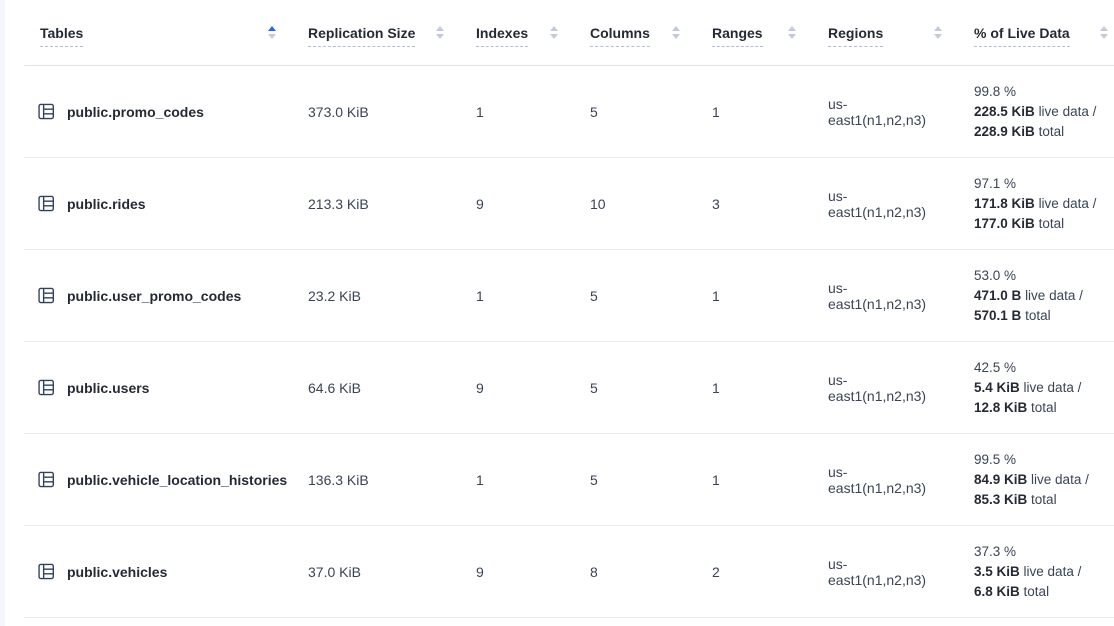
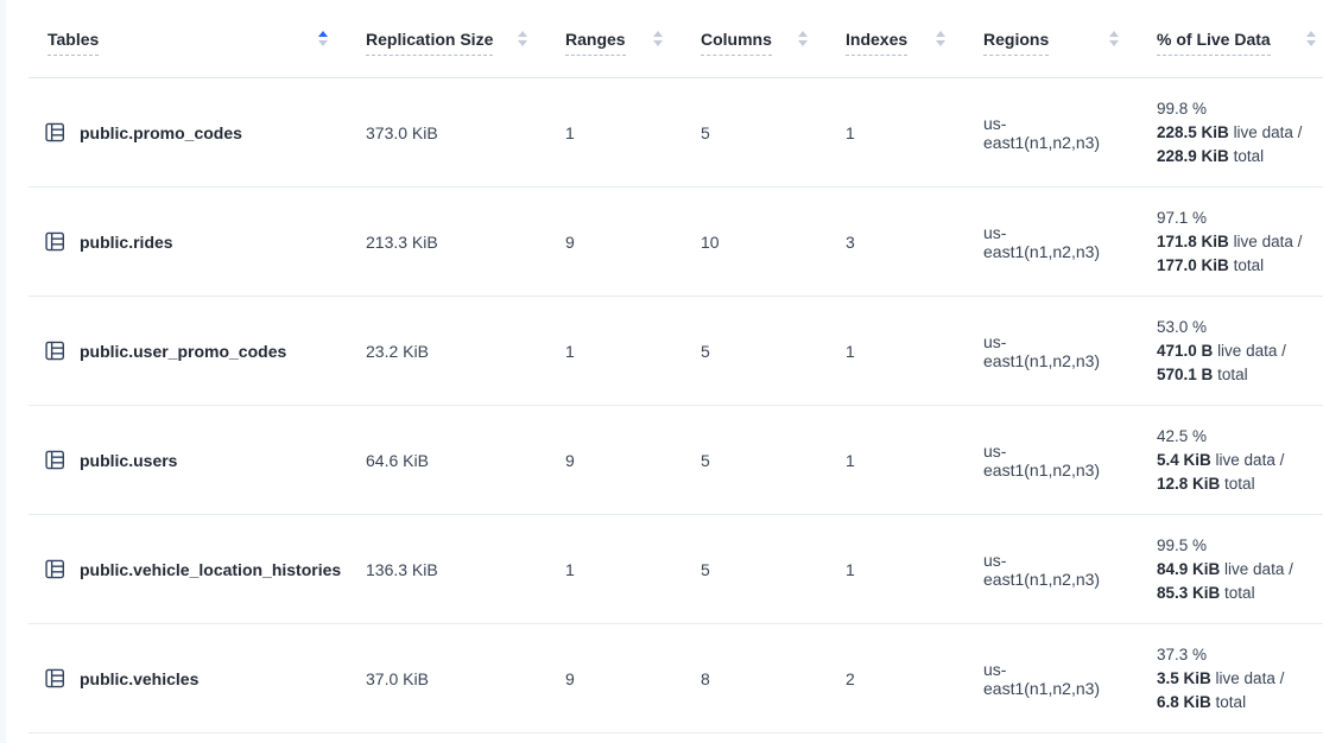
  Tables
  Replication Size
- Indexes
+ Ranges
  Columns
- Ranges
+ Indexes
  Regions
  % of Live Data
  public.promo_codes
  373.0 KiB
  1
  5
  1
  us-east1(n1,n2,n3)
  99.8 %
  228.5 KiB live data /
  228.9 KiB total
  public.rides
  213.3 KiB
  9
  10
  3
  us-east1(n1,n2,n3)
  97.1 %
  171.8 KiB live data /
  177.0 KiB total
  public.user_promo_codes
  23.2 KiB
  1
  5
  1
  us-east1(n1,n2,n3)
  53.0 %
  471.0 B live data /
  570.1 B total
  public.users
  64.6 KiB
  9
  5
  1
  us-east1(n1,n2,n3)
  42.5 %
  5.4 KiB live data /
  12.8 KiB total
  public.vehicle_location_histories
  136.3 KiB
  1
  5
  1
  us-east1(n1,n2,n3)
  99.5 %
  84.9 KiB live data /
  85.3 KiB total
  public.vehicles
  37.0 KiB
  9
  8
  2
  us-east1(n1,n2,n3)
  37.3 %
  3.5 KiB live data /
  6.8 KiB total
